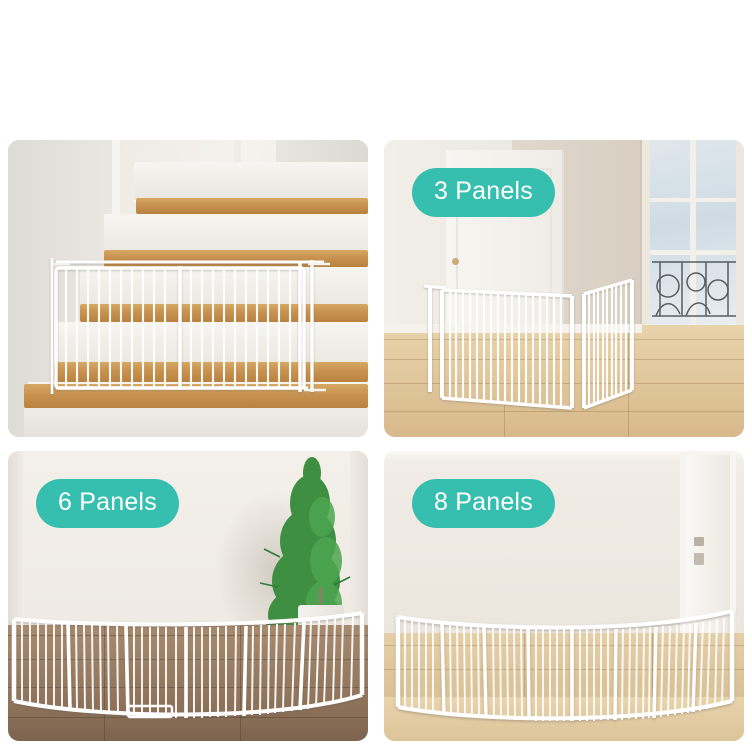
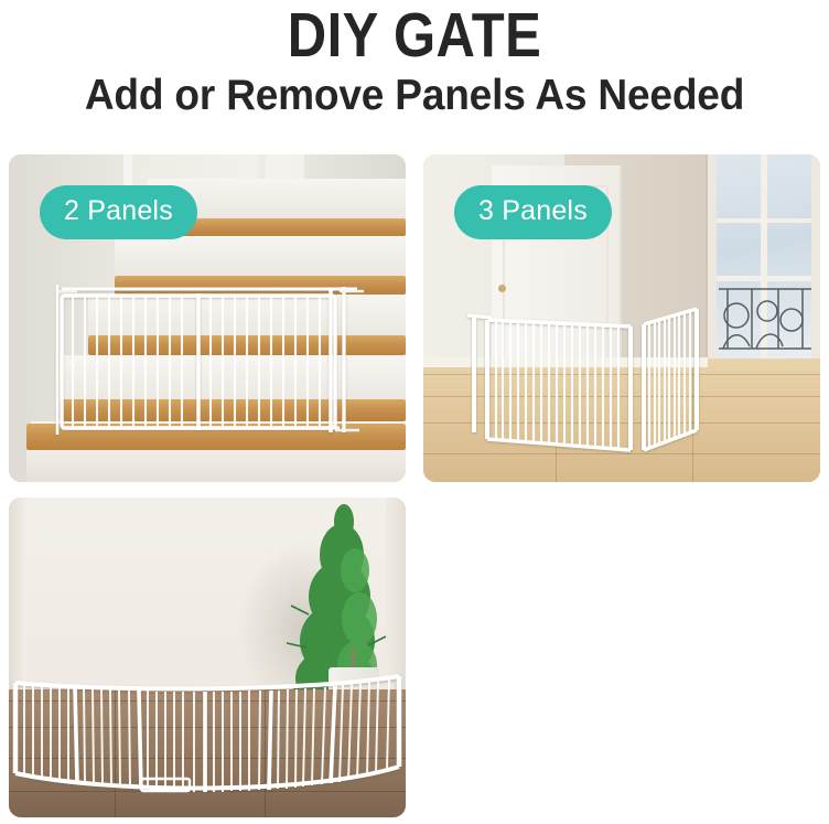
+ DIY GATE
+ Add or Remove Panels As Needed
+ 2 Panels
  3 Panels
- 6 Panels
- 8 Panels
